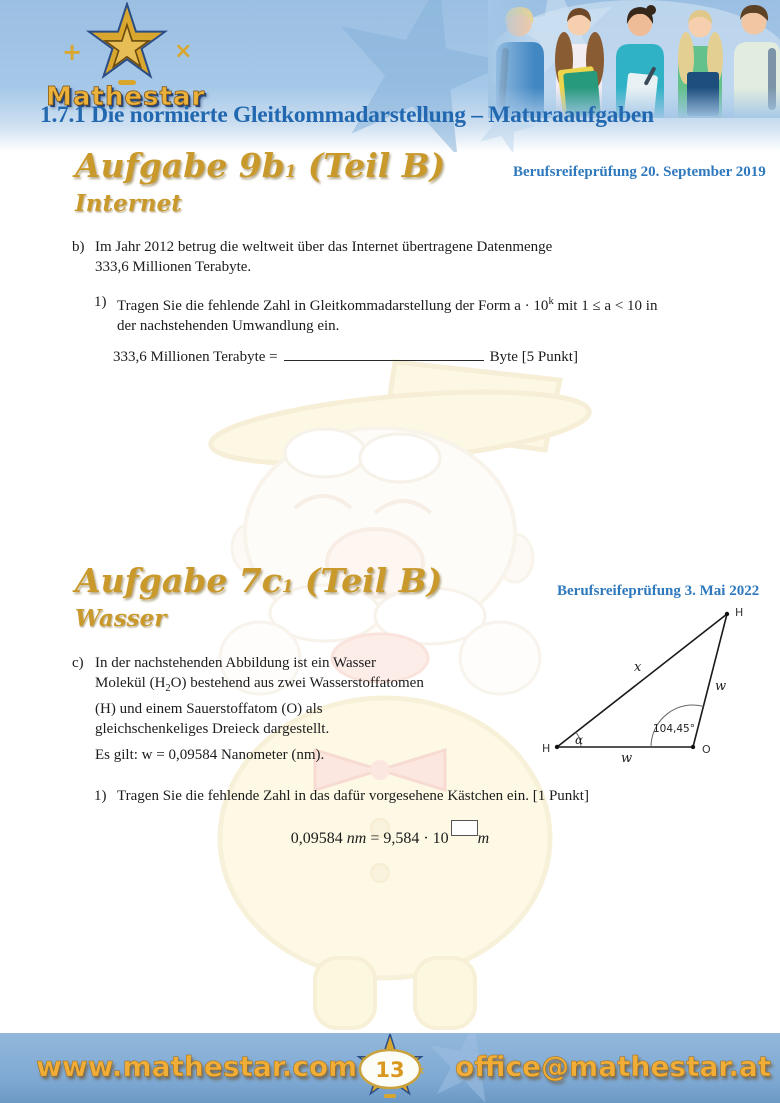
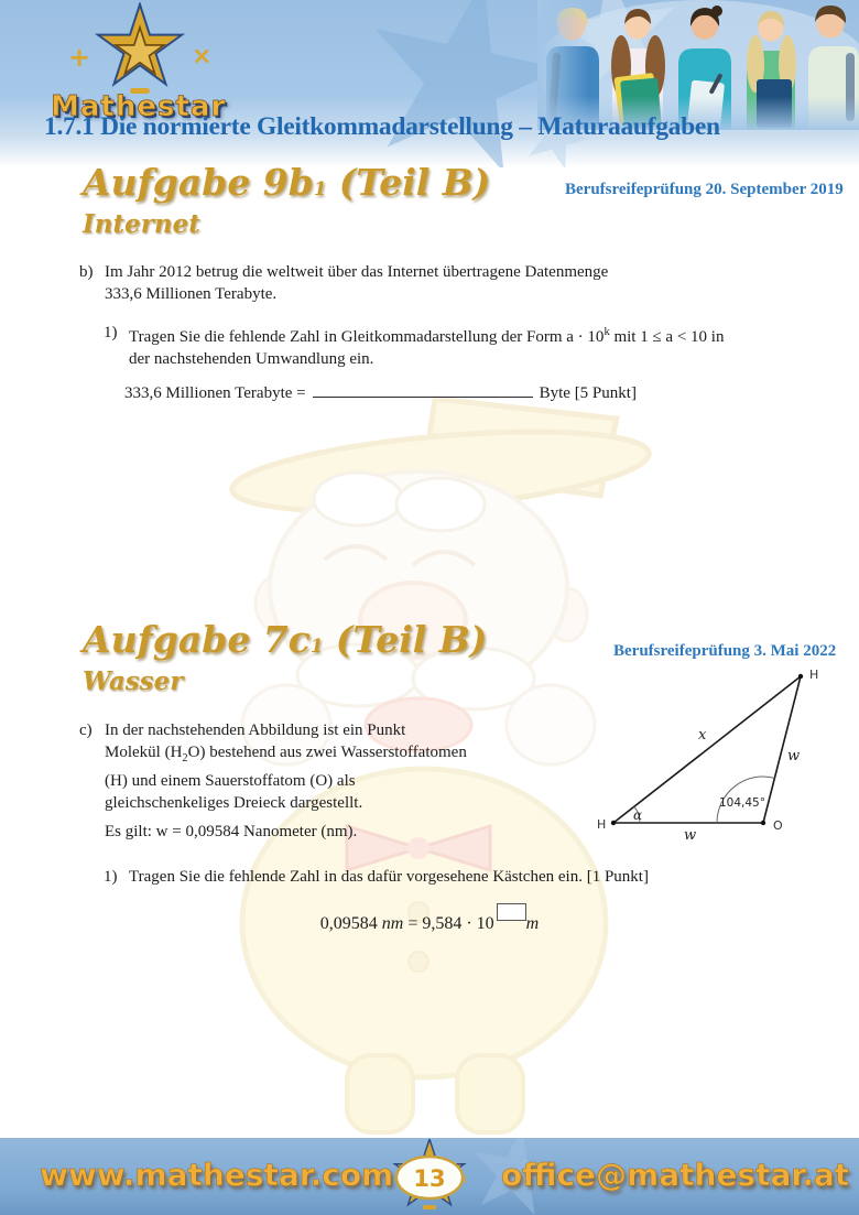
  +
  ×
  Mathestar
  1.7.1 Die normierte Gleitkommadarstellung – Maturaaufgaben
  Aufgabe 9b1 (Teil B)
  Berufsreifeprüfung 20. September 2019
  Internet
  b)
  Im Jahr 2012 betrug die weltweit über das Internet übertragene Datenmenge
  333,6 Millionen Terabyte.
  1)
  Tragen Sie die fehlende Zahl in Gleitkommadarstellung der Form a · 10k mit 1 ≤ a < 10 in
  der nachstehenden Umwandlung ein.
  333,6 Millionen Terabyte = Byte [5 Punkt]
  Aufgabe 7c1 (Teil B)
  Berufsreifeprüfung 3. Mai 2022
  Wasser
  H
  H
  O
  x
  w
  w
  α
  104,45°
  c)
- In der nachstehenden Abbildung ist ein Wasser
+ In der nachstehenden Abbildung ist ein Punkt
  Molekül (H2O) bestehend aus zwei Wasserstoffatomen
  (H) und einem Sauerstoffatom (O) als
  gleichschenkeliges Dreieck dargestellt.
  Es gilt: w = 0,09584 Nanometer (nm).
  1)
  Tragen Sie die fehlende Zahl in das dafür vorgesehene Kästchen ein. [1 Punkt]
  0,09584 nm = 9,584 · 10 m
  www.mathestar.com
  13
  office@mathestar.at
